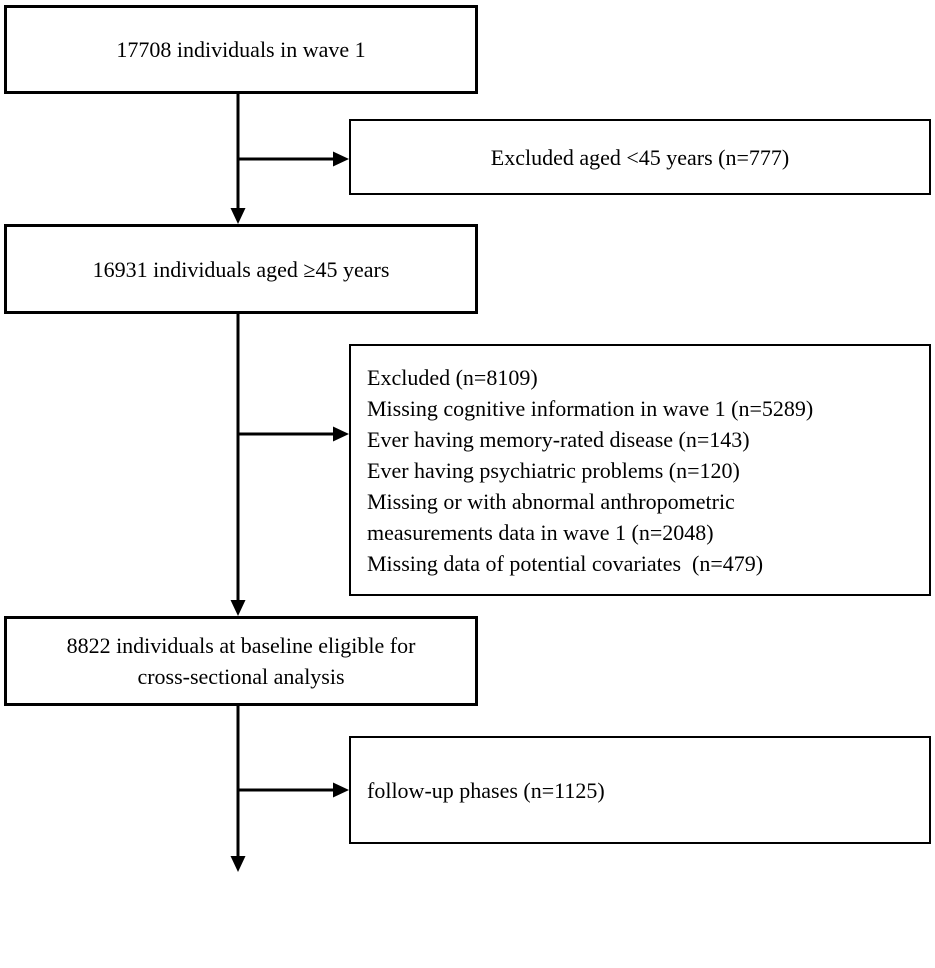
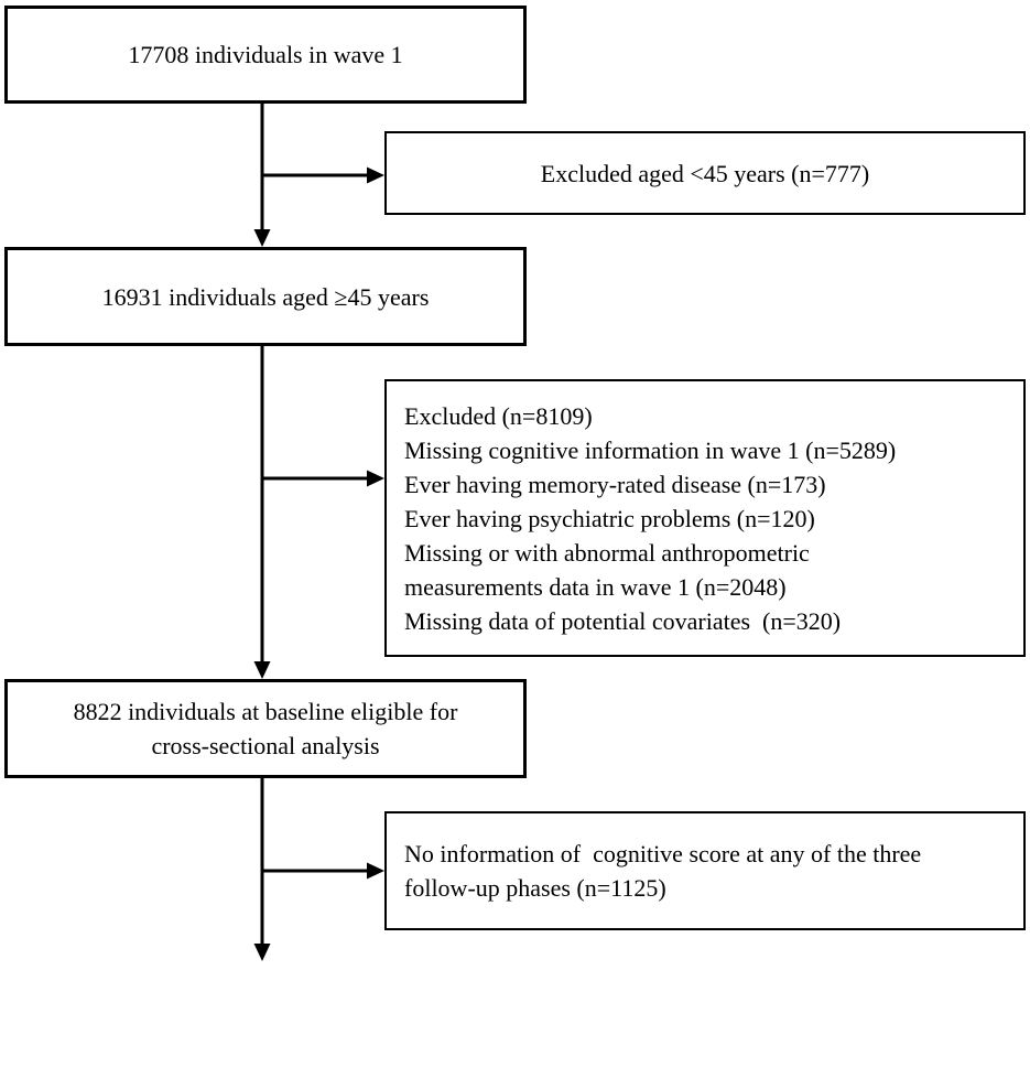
  17708 individuals in wave 1
  Excluded aged <45 years (n=777)
  16931 individuals aged ≥45 years
  Excluded (n=8109)
  Missing cognitive information in wave 1 (n=5289)
- Ever having memory-rated disease (n=143)
+ Ever having memory-rated disease (n=173)
  Ever having psychiatric problems (n=120)
  Missing or with abnormal anthropometric
  measurements data in wave 1 (n=2048)
- Missing data of potential covariates (n=479)
+ Missing data of potential covariates (n=320)
  8822 individuals at baseline eligible for
  cross-sectional analysis
+ No information of cognitive score at any of the three
  follow-up phases (n=1125)
